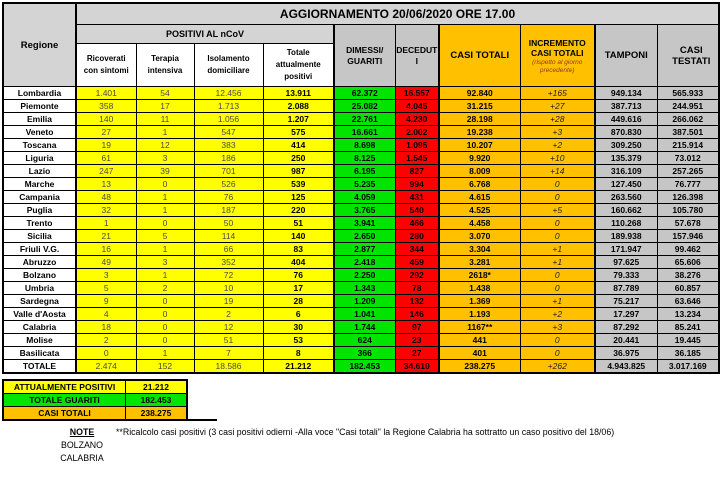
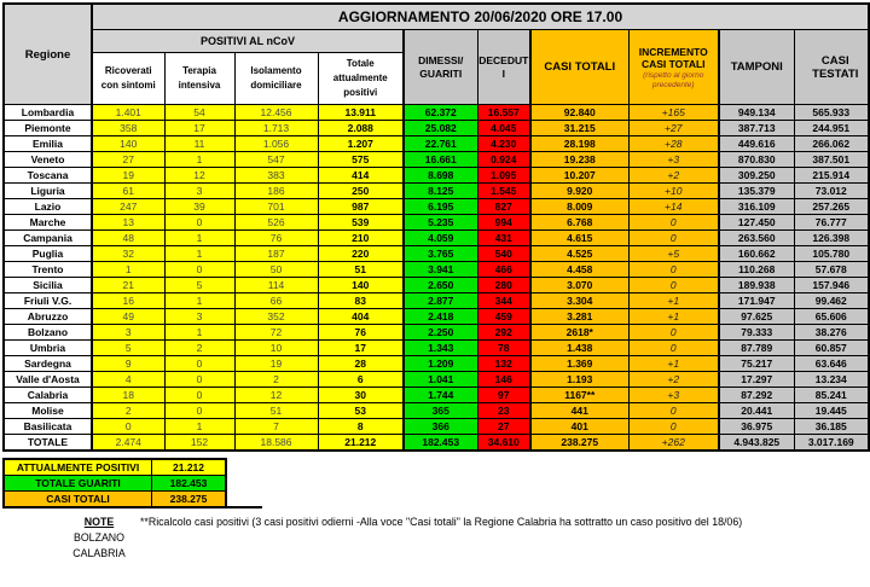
  Regione	AGGIORNAMENTO 20/06/2020 ORE 17.00
  POSITIVI AL nCoV	DIMESSI/ GUARITI	DECEDUTI	CASI TOTALI	INCREMENTO CASI TOTALI	TAMPONI	CASI TESTATI
  Ricoverati con sintomi	Terapia intensiva	Isolamento domiciliare	Totale attualmente positivi
  Lombardia	1.401	54	12.456	13.911	62.372	16.557	92.840	+165	949.134	565.933
  Piemonte	358	17	1.713	2.088	25.082	4.045	31.215	+27	387.713	244.951
  Emilia	140	11	1.056	1.207	22.761	4.230	28.198	+28	449.616	266.062
- Veneto	27	1	547	575	16.661	2.002	19.238	+3	870.830	387.501
+ Veneto	27	1	547	575	16.661	0.924	19.238	+3	870.830	387.501
  Toscana	19	12	383	414	8.698	1.095	10.207	+2	309.250	215.914
  Liguria	61	3	186	250	8.125	1.545	9.920	+10	135.379	73.012
  Lazio	247	39	701	987	6.195	827	8.009	+14	316.109	257.265
  Marche	13	0	526	539	5.235	994	6.768	0	127.450	76.777
- Campania	48	1	76	125	4.059	431	4.615	0	263.560	126.398
+ Campania	48	1	76	210	4.059	431	4.615	0	263.560	126.398
  Puglia	32	1	187	220	3.765	540	4.525	+5	160.662	105.780
  Trento	1	0	50	51	3.941	466	4.458	0	110.268	57.678
  Sicilia	21	5	114	140	2.650	280	3.070	0	189.938	157.946
  Friuli V.G.	16	1	66	83	2.877	344	3.304	+1	171.947	99.462
  Abruzzo	49	3	352	404	2.418	459	3.281	+1	97.625	65.606
  Bolzano	3	1	72	76	2.250	292	2618*	0	79.333	38.276
  Umbria	5	2	10	17	1.343	78	1.438	0	87.789	60.857
  Sardegna	9	0	19	28	1.209	132	1.369	+1	75.217	63.646
  Valle d'Aosta	4	0	2	6	1.041	146	1.193	+2	17.297	13.234
  Calabria	18	0	12	30	1.744	97	1167**	+3	87.292	85.241
- Molise	2	0	51	53	624	23	441	0	20.441	19.445
+ Molise	2	0	51	53	365	23	441	0	20.441	19.445
  Basilicata	0	1	7	8	366	27	401	0	36.975	36.185
  TOTALE	2.474	152	18.586	21.212	182.453	34.610	238.275	+262	4.943.825	3.017.169
  ATTUALMENTE POSITIVI	21.212
  TOTALE GUARITI	182.453
  CASI TOTALI	238.275
  NOTE
  BOLZANO
  CALABRIA
  **Ricalcolo casi positivi (3 casi positivi odierni -Alla voce "Casi totali" la Regione Calabria ha sottratto un caso positivo del 18/06)
